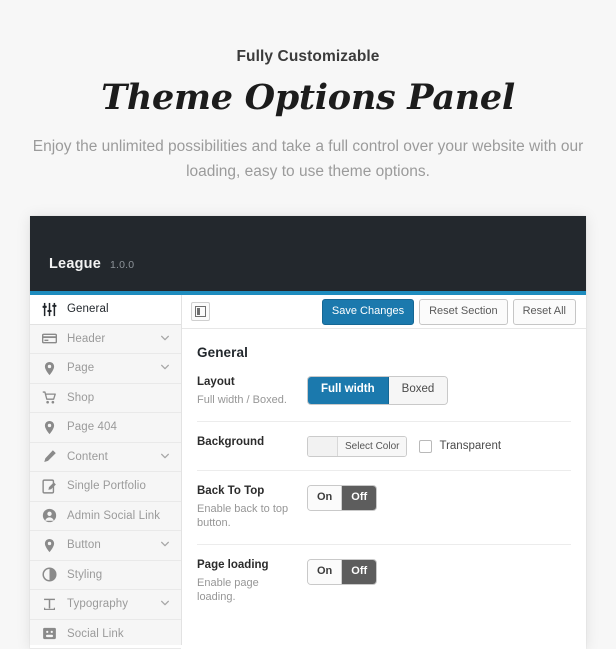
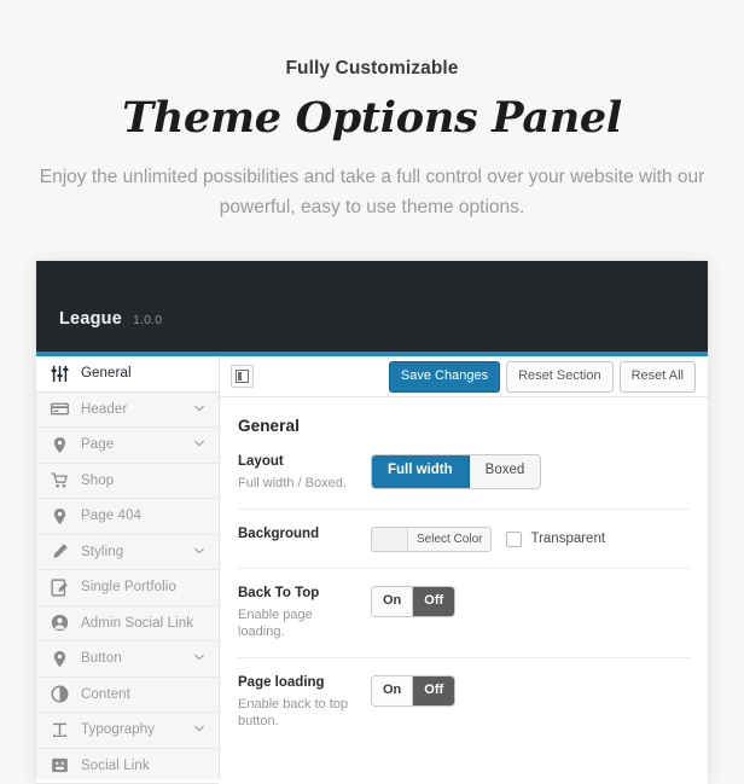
  Fully Customizable
  Theme Options Panel
- Enjoy the unlimited possibilities and take a full control over your website with our loading, easy to use theme options.
+ Enjoy the unlimited possibilities and take a full control over your website with our powerful, easy to use theme options.
  League
  1.0.0
  General
  Header
  Page
  Shop
  Page 404
- Content
+ Styling
  Single Portfolio
  Admin Social Link
  Button
- Styling
+ Content
  Typography
  Social Link
  Save Changes
  Reset Section
  Reset All
  General
  Layout
  Full width / Boxed.
  Full width
  Boxed
  Background
  Select Color
  Transparent
  Back To Top
- Enable back to top button.
+ Enable page loading.
  On
  Off
  Page loading
- Enable page loading.
+ Enable back to top button.
  On
  Off
